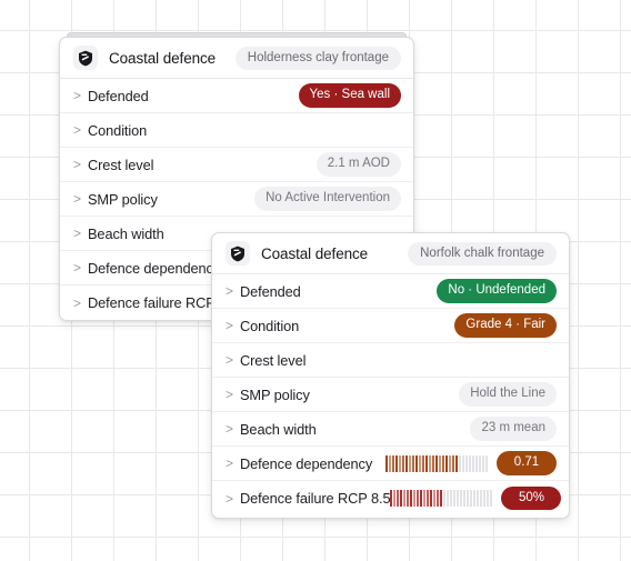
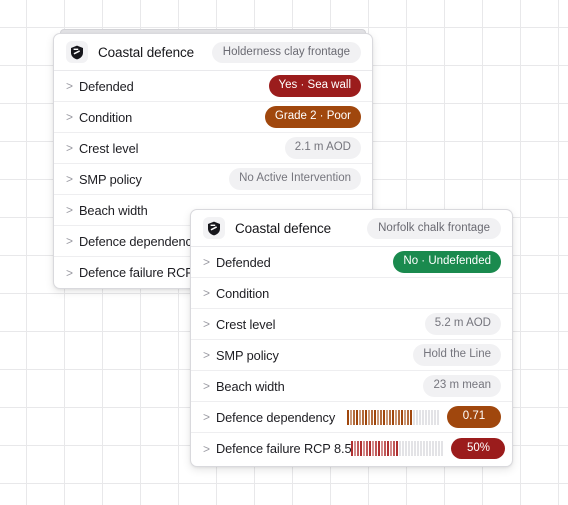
  Coastal defence
  Holderness clay frontage
  >
  Defended
  Yes · Sea wall
  >
  Condition
+ Grade 2 · Poor
  >
  Crest level
  2.1 m AOD
  >
  SMP policy
  No Active Intervention
  >
  Beach width
  >
  Defence dependenc
  >
  Defence failure RC
  Coastal defence
  Norfolk chalk frontage
  >
  Defended
  No · Undefended
  >
  Condition
- Grade 4 · Fair
  >
  Crest level
+ 5.2 m AOD
  >
  SMP policy
  Hold the Line
  >
  Beach width
  23 m mean
  >
  Defence dependency
  0.71
  >
  Defence failure RCP 8.5
  50%
